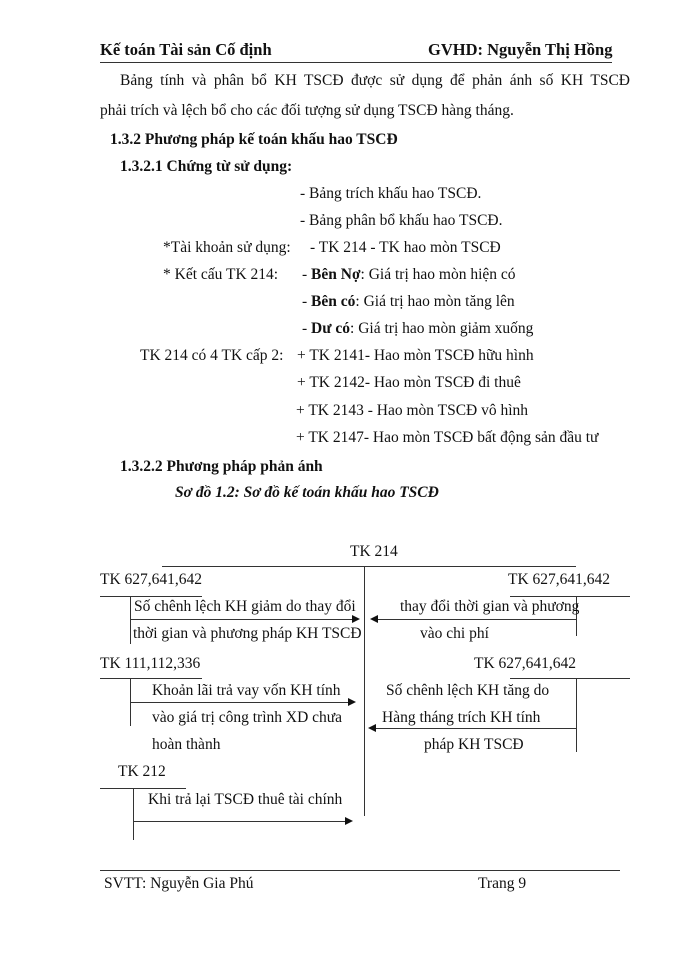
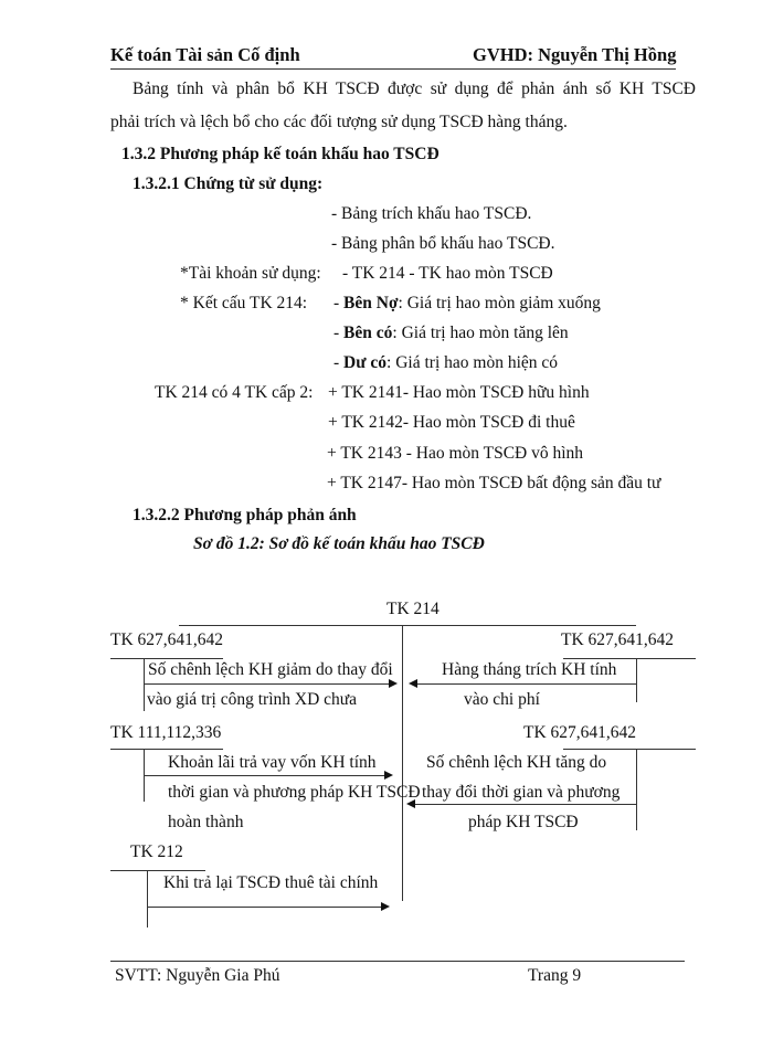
  Kế toán Tài sản Cố định
  GVHD: Nguyễn Thị Hồng
  Bảng tính và phân bổ KH TSCĐ được sử dụng để phản ánh số KH TSCĐ
  phải trích và lệch bổ cho các đối tượng sử dụng TSCĐ hàng tháng.
  1.3.2 Phương pháp kế toán khấu hao TSCĐ
  1.3.2.1 Chứng từ sử dụng:
  - Bảng trích khấu hao TSCĐ.
  - Bảng phân bổ khấu hao TSCĐ.
  *Tài khoản sử dụng:
  - TK 214 - TK hao mòn TSCĐ
  * Kết cấu TK 214:
- - Bên Nợ: Giá trị hao mòn hiện có
+ - Bên Nợ: Giá trị hao mòn giảm xuống
  - Bên có: Giá trị hao mòn tăng lên
- - Dư có: Giá trị hao mòn giảm xuống
+ - Dư có: Giá trị hao mòn hiện có
  TK 214 có 4 TK cấp 2:
  + TK 2141- Hao mòn TSCĐ hữu hình
  + TK 2142- Hao mòn TSCĐ đi thuê
  + TK 2143 - Hao mòn TSCĐ vô hình
  + TK 2147- Hao mòn TSCĐ bất động sản đầu tư
  1.3.2.2 Phương pháp phản ánh
  Sơ đồ 1.2: Sơ đồ kế toán khấu hao TSCĐ
  TK 214
  TK 627,641,642
  Số chênh lệch KH giảm do thay đổi
- thời gian và phương pháp KH TSCĐ
+ vào giá trị công trình XD chưa
  TK 627,641,642
- thay đổi thời gian và phương
+ Hàng tháng trích KH tính
  vào chi phí
  TK 111,112,336
  Khoản lãi trả vay vốn KH tính
- vào giá trị công trình XD chưa
+ thời gian và phương pháp KH TSCĐ
  hoàn thành
  TK 627,641,642
  Số chênh lệch KH tăng do
- Hàng tháng trích KH tính
+ thay đổi thời gian và phương
  pháp KH TSCĐ
  TK 212
  Khi trả lại TSCĐ thuê tài chính
  SVTT: Nguyễn Gia Phú
  Trang 9
